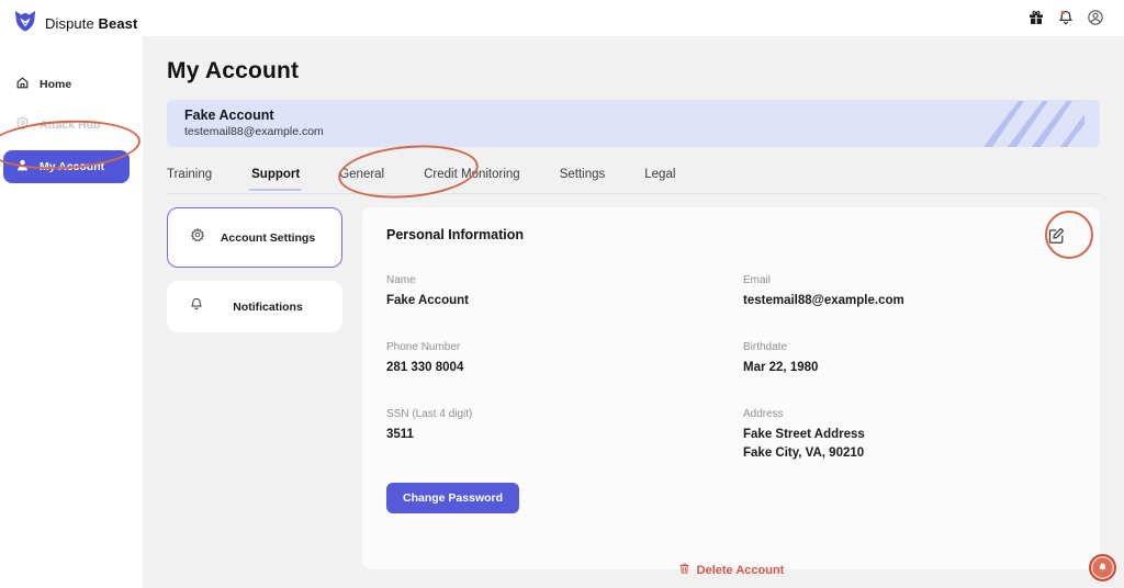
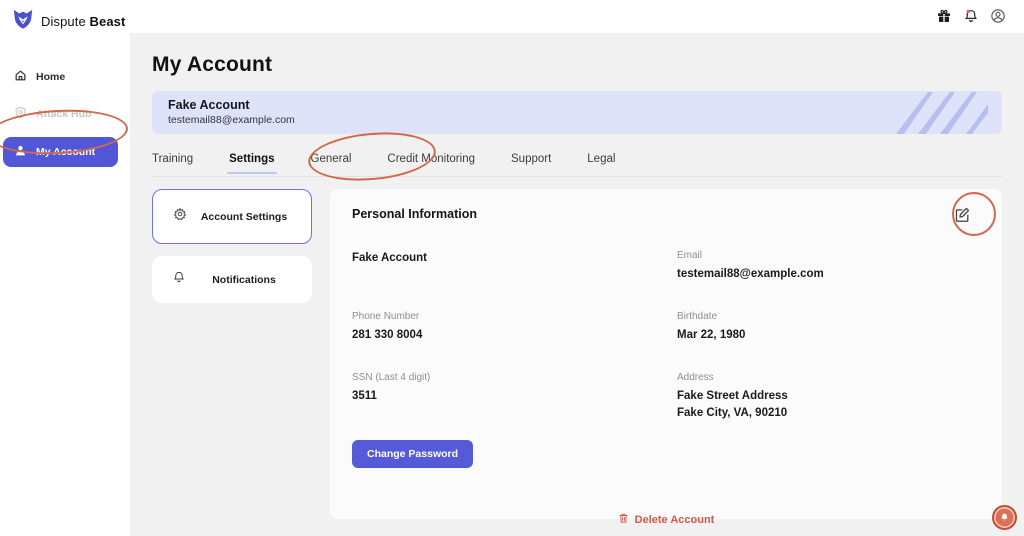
  Dispute Beast
  Home
  Attack Hub
  My Account
  My Account
  Fake Account
  testemail88@example.com
  Training
- Support
+ Settings
  General
  Credit Monitoring
- Settings
+ Support
  Legal
  Account Settings
  Notifications
  Personal Information
- Name
  Fake Account
  Email
  testemail88@example.com
  Phone Number
  281 330 8004
  Birthdate
  Mar 22, 1980
  SSN (Last 4 digit)
  3511
  Address
  Fake Street Address
  Fake City, VA, 90210
  Change Password
  Delete Account
